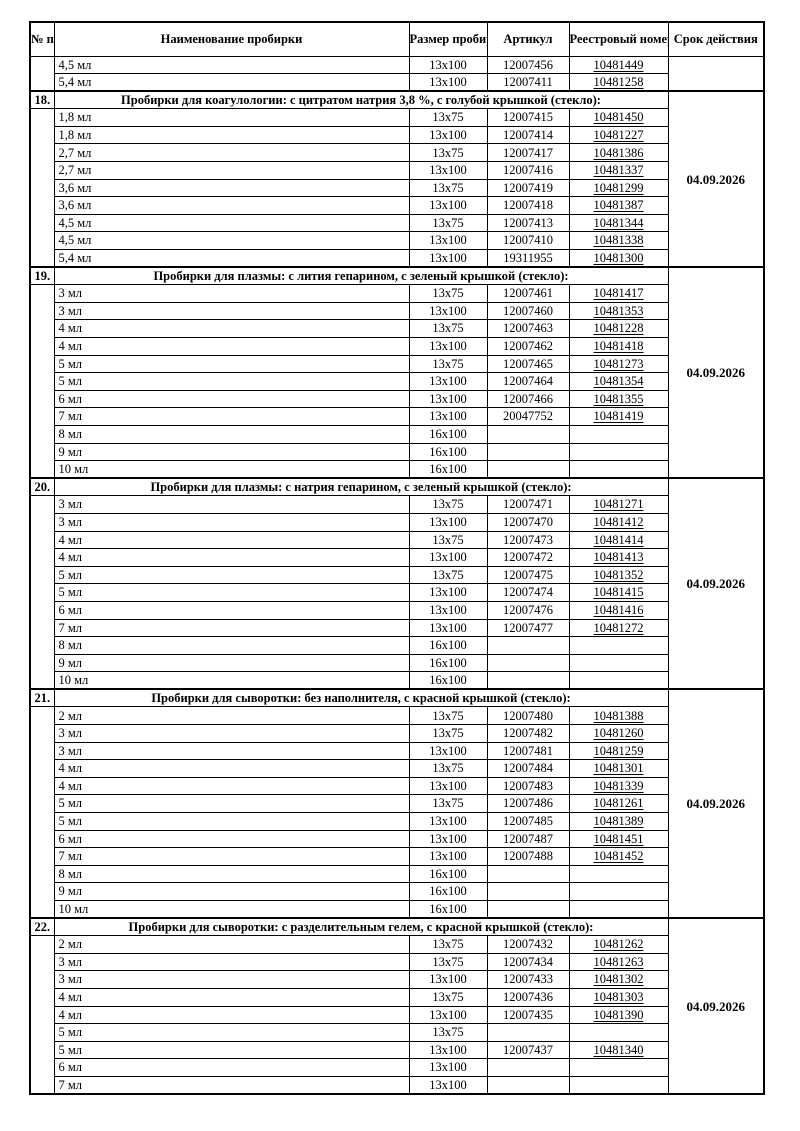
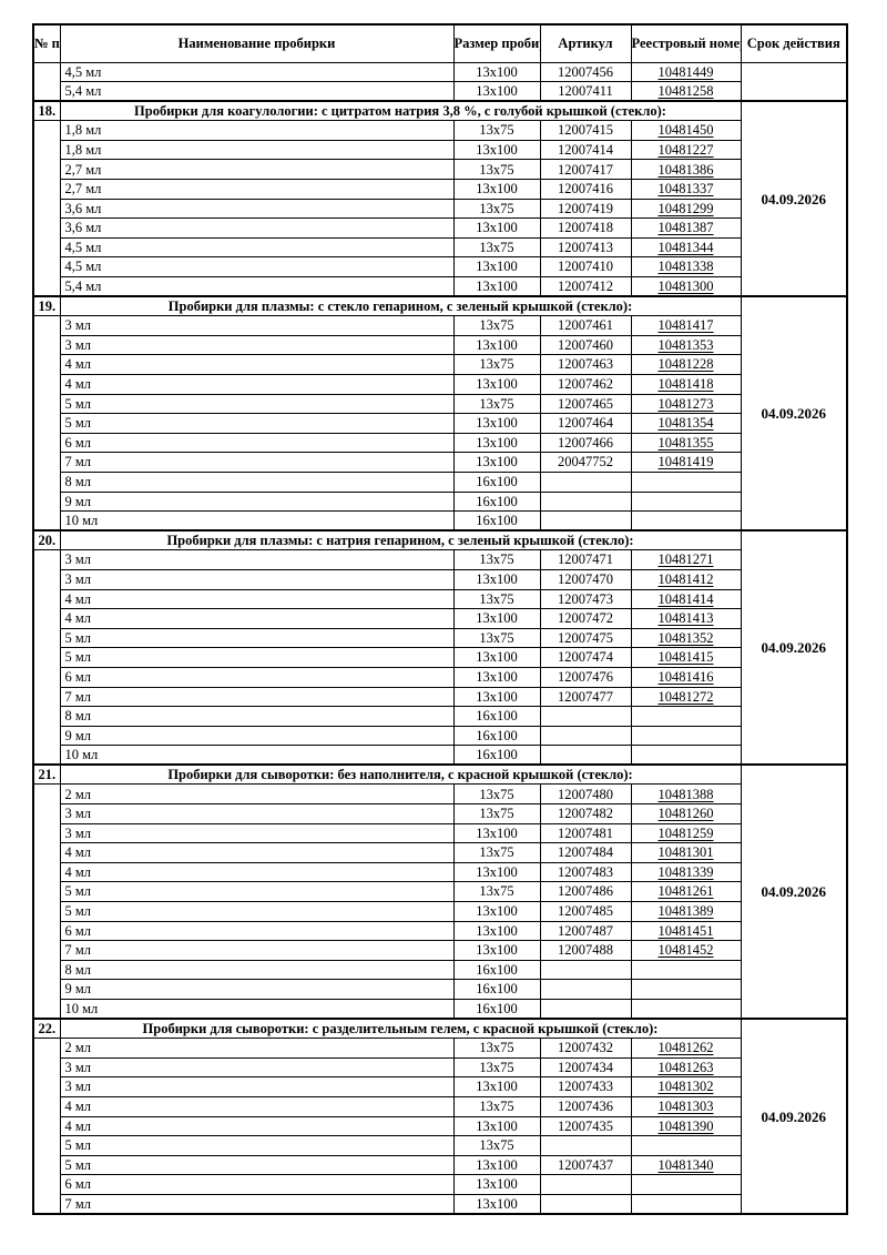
  № п	Наименование пробирки	Размер проби	Артикул	Реестровый номе	Срок действия
  	4,5 мл	13x100	12007456	10481449
  5,4 мл	13x100	12007411	10481258
  18.	Пробирки для коагулологии: с цитратом натрия 3,8 %, с голубой крышкой (стекло):	04.09.2026
  	1,8 мл	13x75	12007415	10481450
  1,8 мл	13x100	12007414	10481227
  2,7 мл	13x75	12007417	10481386
  2,7 мл	13x100	12007416	10481337
  3,6 мл	13x75	12007419	10481299
  3,6 мл	13x100	12007418	10481387
  4,5 мл	13x75	12007413	10481344
  4,5 мл	13x100	12007410	10481338
- 5,4 мл	13x100	19311955	10481300
+ 5,4 мл	13x100	12007412	10481300
- 19.	Пробирки для плазмы: с лития гепарином, с зеленый крышкой (стекло):	04.09.2026
+ 19.	Пробирки для плазмы: с стекло гепарином, с зеленый крышкой (стекло):	04.09.2026
  	3 мл	13x75	12007461	10481417
  3 мл	13x100	12007460	10481353
  4 мл	13x75	12007463	10481228
  4 мл	13x100	12007462	10481418
  5 мл	13x75	12007465	10481273
  5 мл	13x100	12007464	10481354
  6 мл	13x100	12007466	10481355
  7 мл	13x100	20047752	10481419
  8 мл	16x100
  9 мл	16x100
  10 мл	16x100
  20.	Пробирки для плазмы: с натрия гепарином, с зеленый крышкой (стекло):	04.09.2026
  	3 мл	13x75	12007471	10481271
  3 мл	13x100	12007470	10481412
  4 мл	13x75	12007473	10481414
  4 мл	13x100	12007472	10481413
  5 мл	13x75	12007475	10481352
  5 мл	13x100	12007474	10481415
  6 мл	13x100	12007476	10481416
  7 мл	13x100	12007477	10481272
  8 мл	16x100
  9 мл	16x100
  10 мл	16x100
  21.	Пробирки для сыворотки: без наполнителя, с красной крышкой (стекло):	04.09.2026
  	2 мл	13x75	12007480	10481388
  3 мл	13x75	12007482	10481260
  3 мл	13x100	12007481	10481259
  4 мл	13x75	12007484	10481301
  4 мл	13x100	12007483	10481339
  5 мл	13x75	12007486	10481261
  5 мл	13x100	12007485	10481389
  6 мл	13x100	12007487	10481451
  7 мл	13x100	12007488	10481452
  8 мл	16x100
  9 мл	16x100
  10 мл	16x100
  22.	Пробирки для сыворотки: с разделительным гелем, с красной крышкой (стекло):	04.09.2026
  	2 мл	13x75	12007432	10481262
  3 мл	13x75	12007434	10481263
  3 мл	13x100	12007433	10481302
  4 мл	13x75	12007436	10481303
  4 мл	13x100	12007435	10481390
  5 мл	13x75
  5 мл	13x100	12007437	10481340
  6 мл	13x100
  7 мл	13x100
